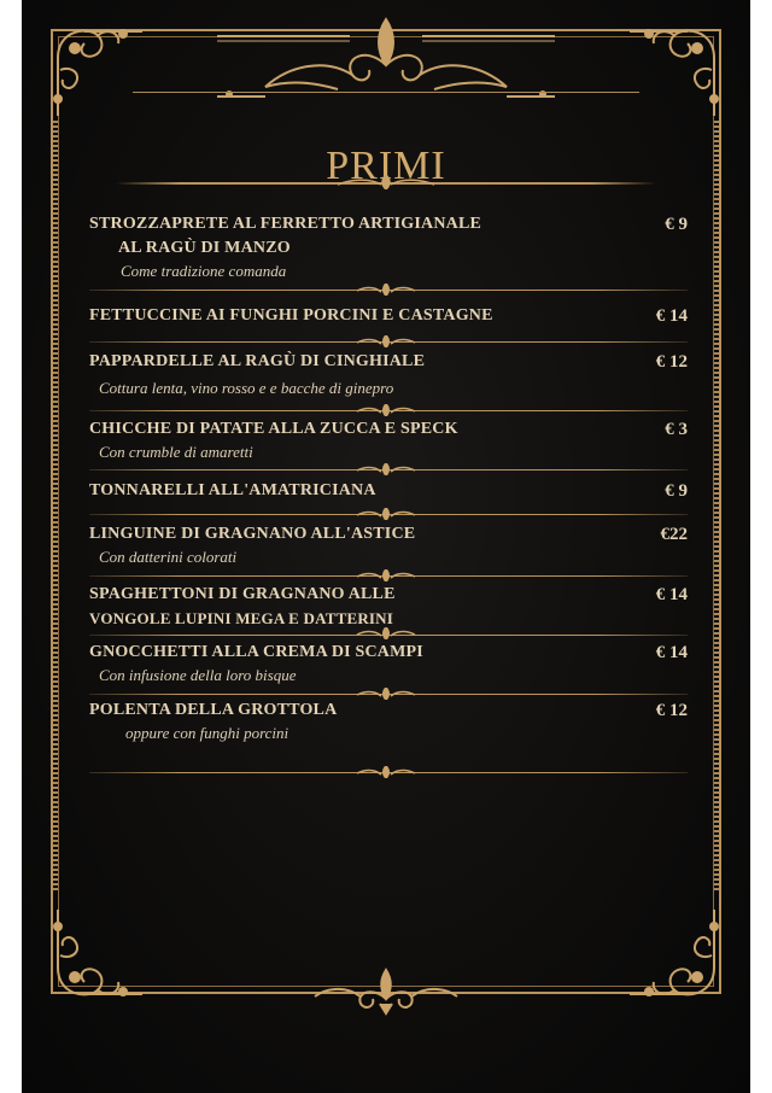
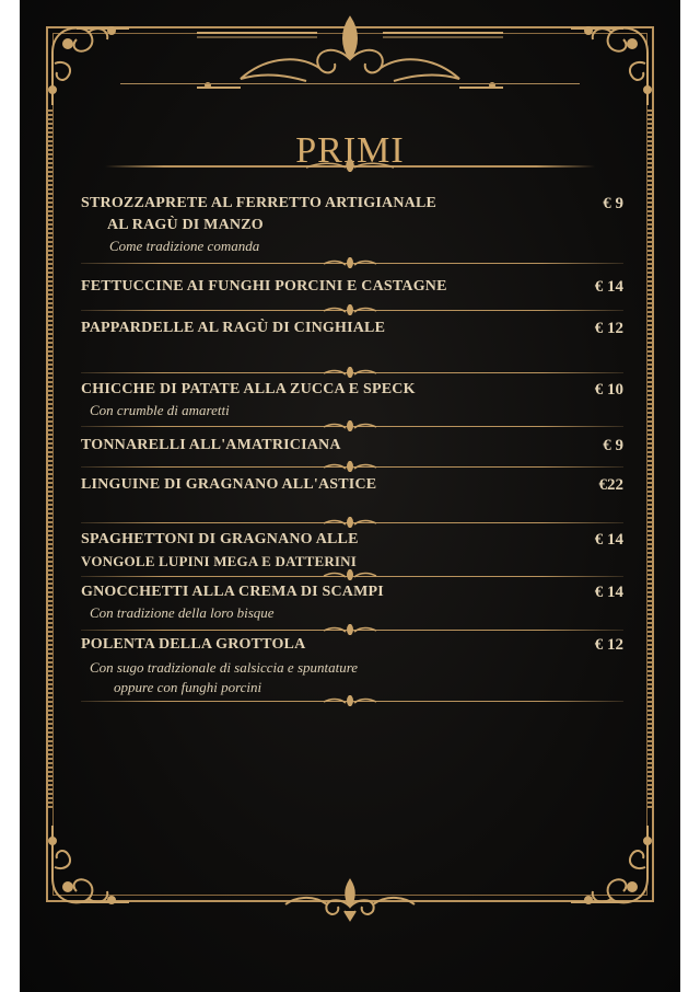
  PRIMI
  STROZZAPRETE AL FERRETTO ARTIGIANALE
  AL RAGÙ DI MANZO
  Come tradizione comanda
  € 9
  FETTUCCINE AI FUNGHI PORCINI E CASTAGNE
  € 14
  PAPPARDELLE AL RAGÙ DI CINGHIALE
- Cottura lenta, vino rosso e e bacche di ginepro
  € 12
  CHICCHE DI PATATE ALLA ZUCCA E SPECK
  Con crumble di amaretti
- € 3
+ € 10
  TONNARELLI ALL'AMATRICIANA
  € 9
  LINGUINE DI GRAGNANO ALL'ASTICE
- Con datterini colorati
  €22
  SPAGHETTONI DI GRAGNANO ALLE
  VONGOLE LUPINI MEGA E DATTERINI
  € 14
  GNOCCHETTI ALLA CREMA DI SCAMPI
- Con infusione della loro bisque
+ Con tradizione della loro bisque
  € 14
  POLENTA DELLA GROTTOLA
+ Con sugo tradizionale di salsiccia e spuntature
  oppure con funghi porcini
  € 12
